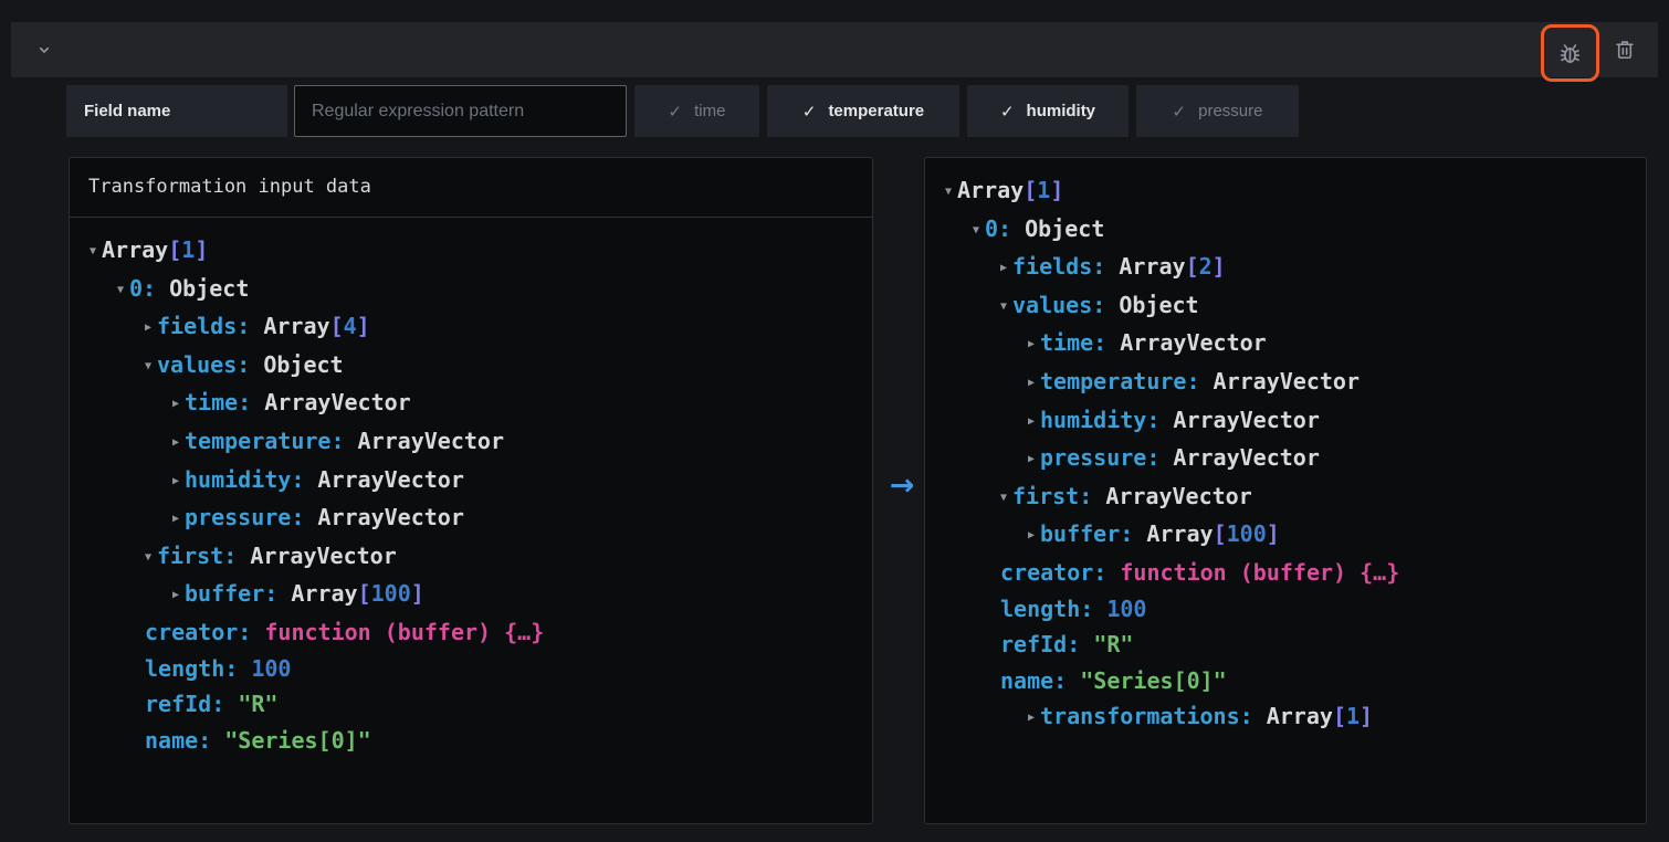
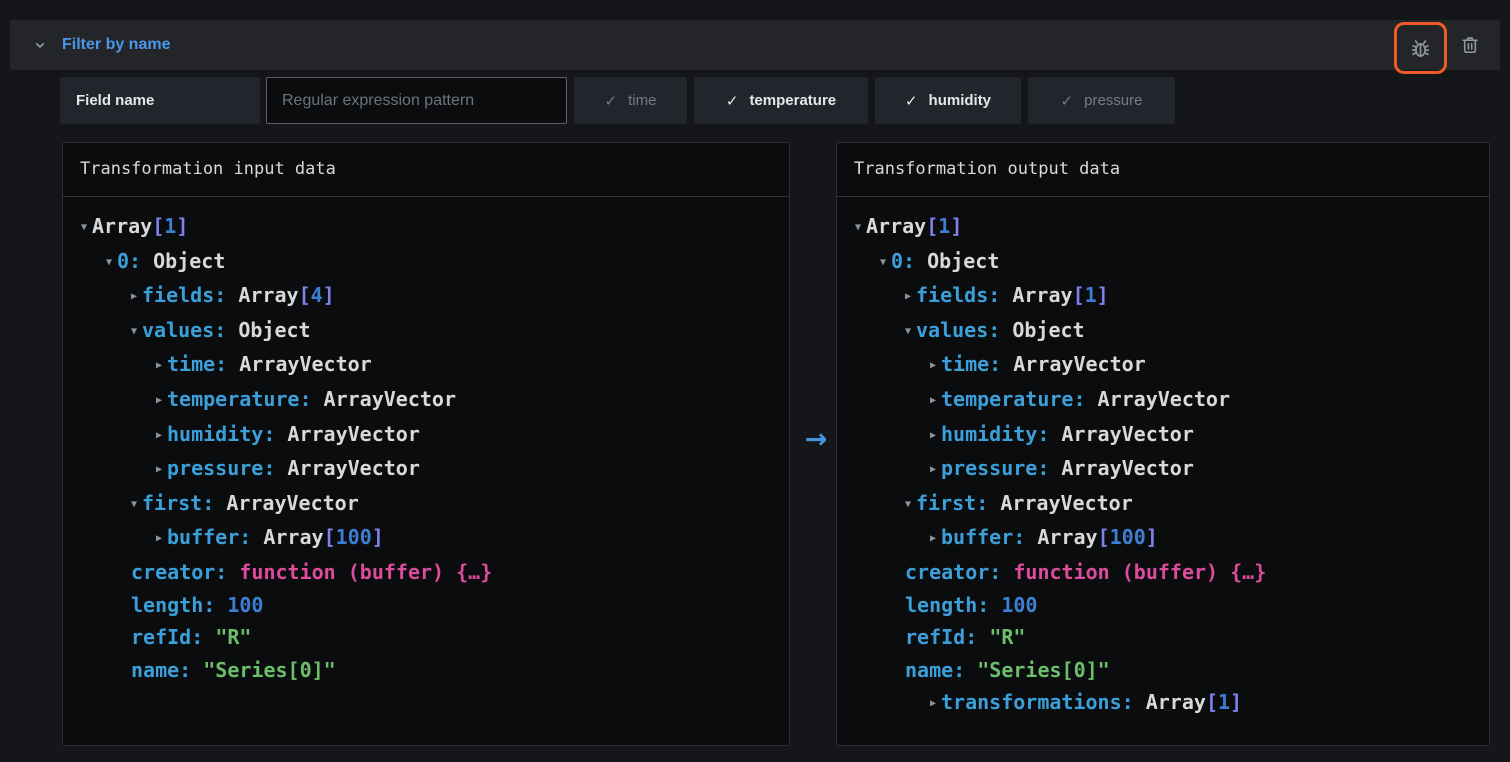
+ Filter by name
  Field name
  Regular expression pattern
  ✓
  time
  ✓
  temperature
  ✓
  humidity
  ✓
  pressure
  Transformation input data
  ▼ Array[1]
  ▼ 0: Object
  ▶ fields: Array[4]
  ▼ values: Object
  ▶ time: ArrayVector
  ▶ temperature: ArrayVector
  ▶ humidity: ArrayVector
  ▶ pressure: ArrayVector
  ▼ first: ArrayVector
  ▶ buffer: Array[100]
  creator: function (buffer) {…}
  length: 100
  refId: "R"
  name: "Series[0]"
  →
+ Transformation output data
  ▼ Array[1]
  ▼ 0: Object
- ▶ fields: Array[2]
+ ▶ fields: Array[1]
  ▼ values: Object
  ▶ time: ArrayVector
  ▶ temperature: ArrayVector
  ▶ humidity: ArrayVector
  ▶ pressure: ArrayVector
  ▼ first: ArrayVector
  ▶ buffer: Array[100]
  creator: function (buffer) {…}
  length: 100
  refId: "R"
  name: "Series[0]"
  ▶ transformations: Array[1]
